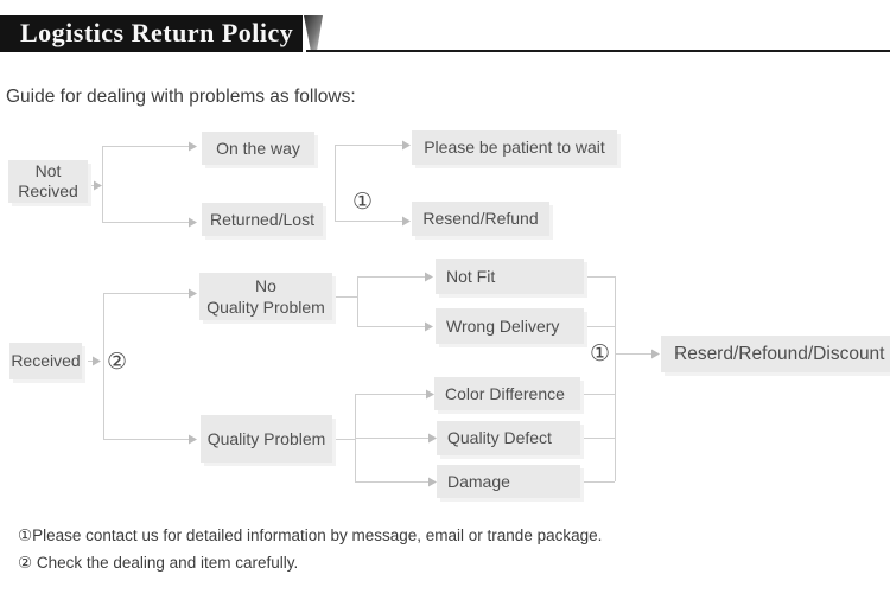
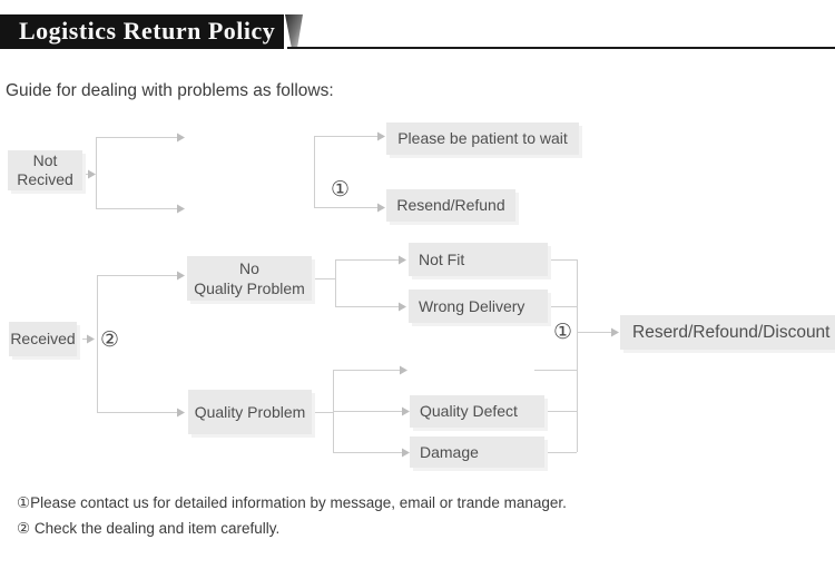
  Logistics Return Policy
  Guide for dealing with problems as follows:
  ①
  ②
  ①
  Not
  Recived
- On the way
- Returned/Lost
  Please be patient to wait
  Resend/Refund
  Received
  No
  Quality Problem
  Quality Problem
  Not Fit
  Wrong Delivery
- Color Difference
  Quality Defect
  Damage
  Reserd/Refound/Discount
- ①Please contact us for detailed information by message, email or trande package.
+ ①Please contact us for detailed information by message, email or trande manager.
  ② Check the dealing and item carefully.
